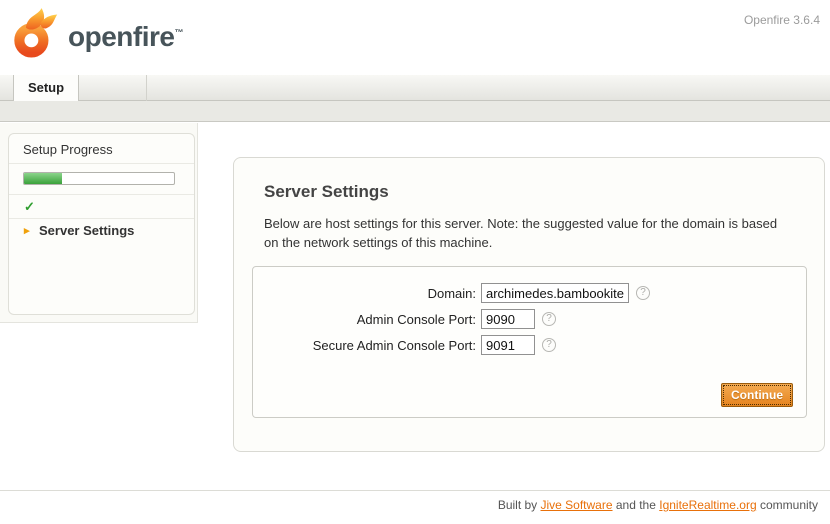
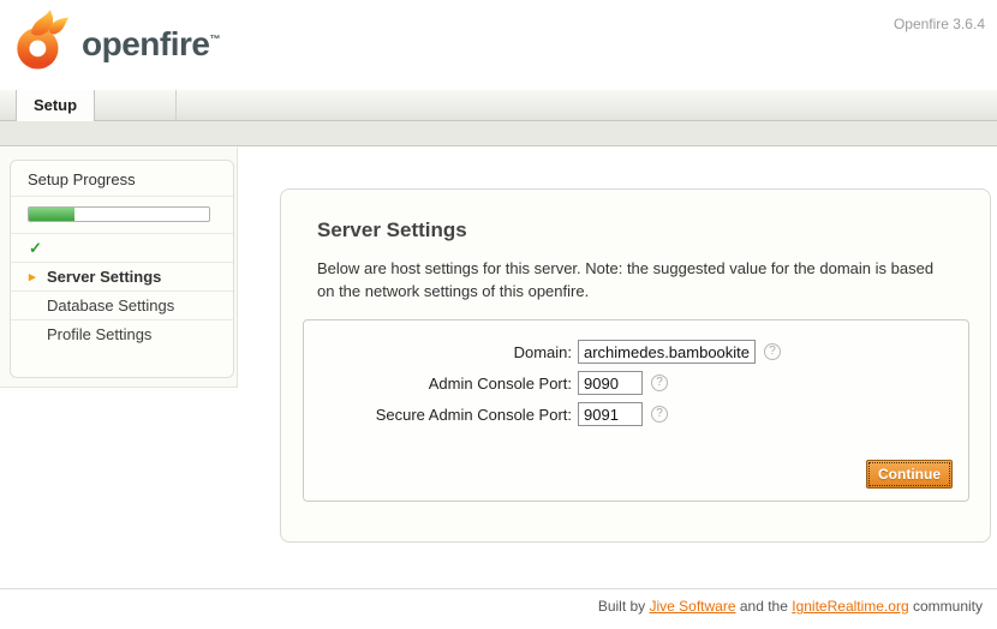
  openfire™
  Openfire 3.6.4
  Setup
  Setup Progress
  ✓
  ▸
  Server Settings
+ Database Settings
+ Profile Settings
  Server Settings
- Below are host settings for this server. Note: the suggested value for the domain is based on the network settings of this machine.
+ Below are host settings for this server. Note: the suggested value for the domain is based on the network settings of this openfire.
  Domain:
  archimedes.bambookite
  ?
  Admin Console Port:
  9090
  ?
  Secure Admin Console Port:
  9091
  ?
  Continue
  Built by Jive Software and the IgniteRealtime.org community
